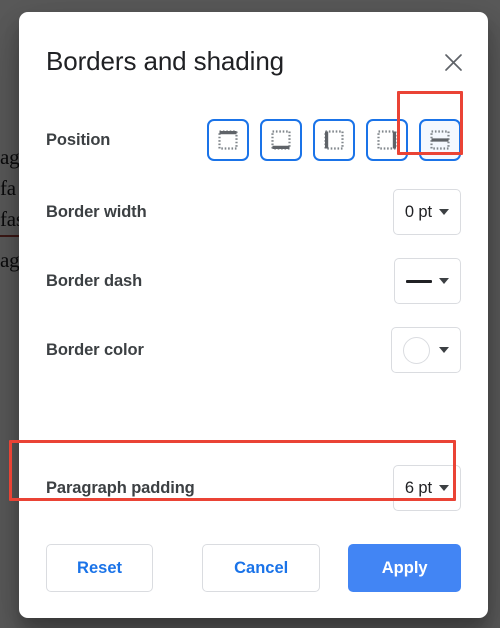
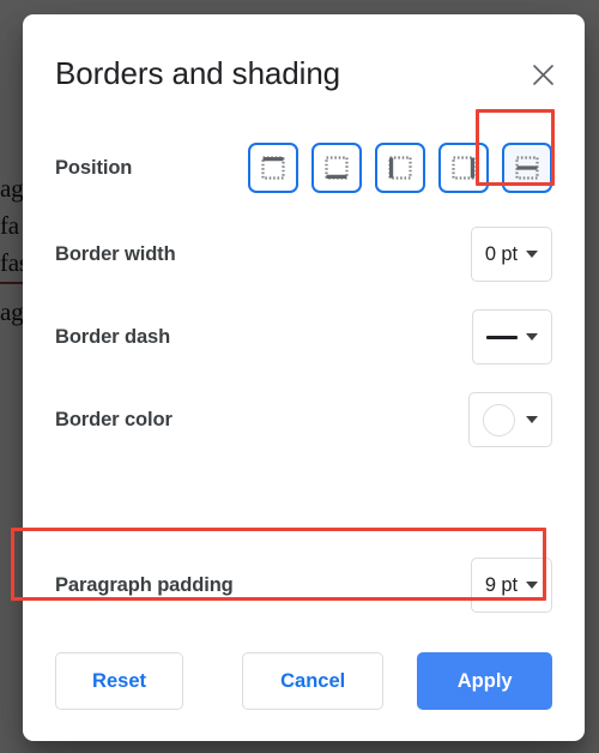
  ag
  fa
  ag
  Borders and shading
  Position
  Border width
  0 pt
  Border dash
  Border color
  Paragraph padding
- 6 pt
+ 9 pt
  Reset
  Cancel
  Apply
